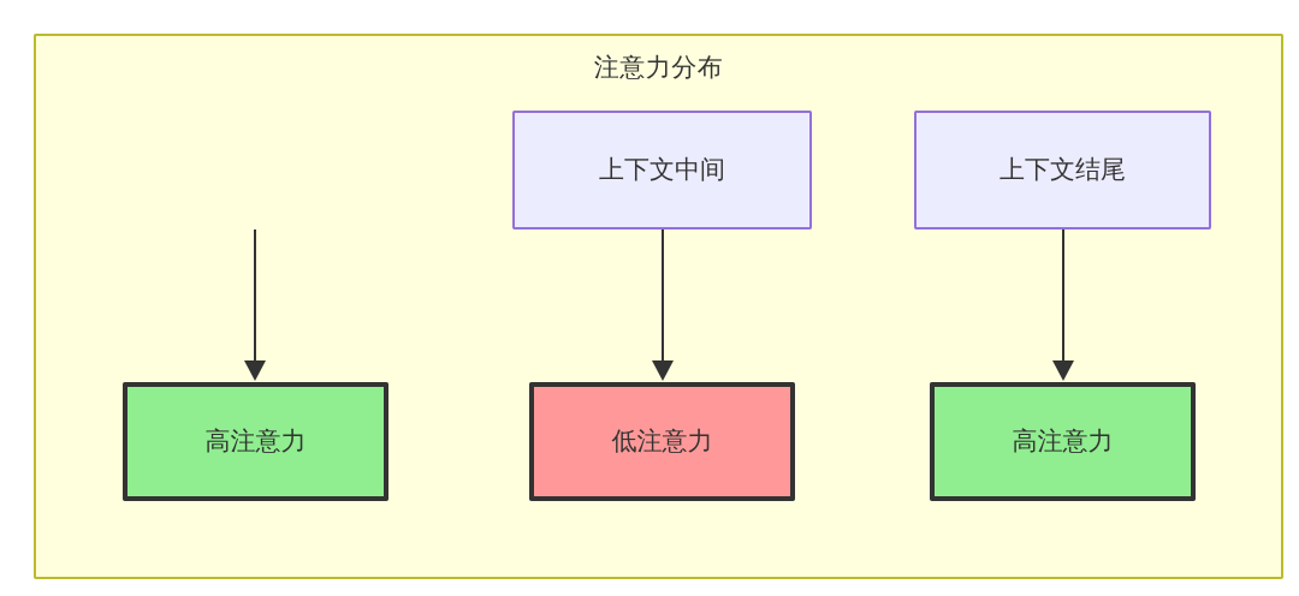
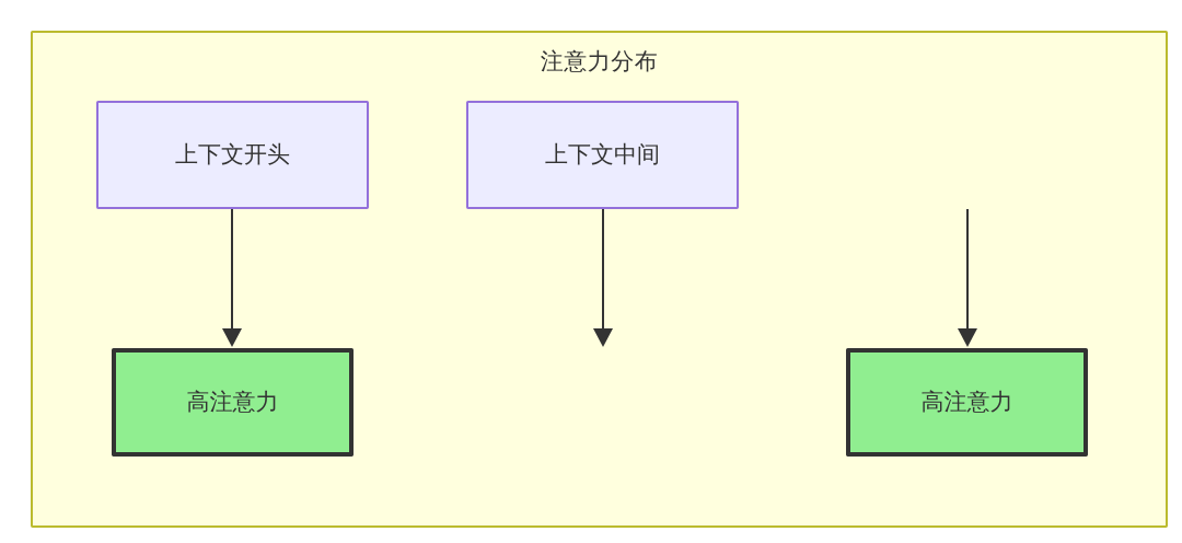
  注意力分布
+ 上下文开头
  高注意力
  上下文中间
- 低注意力
- 上下文结尾
  高注意力
